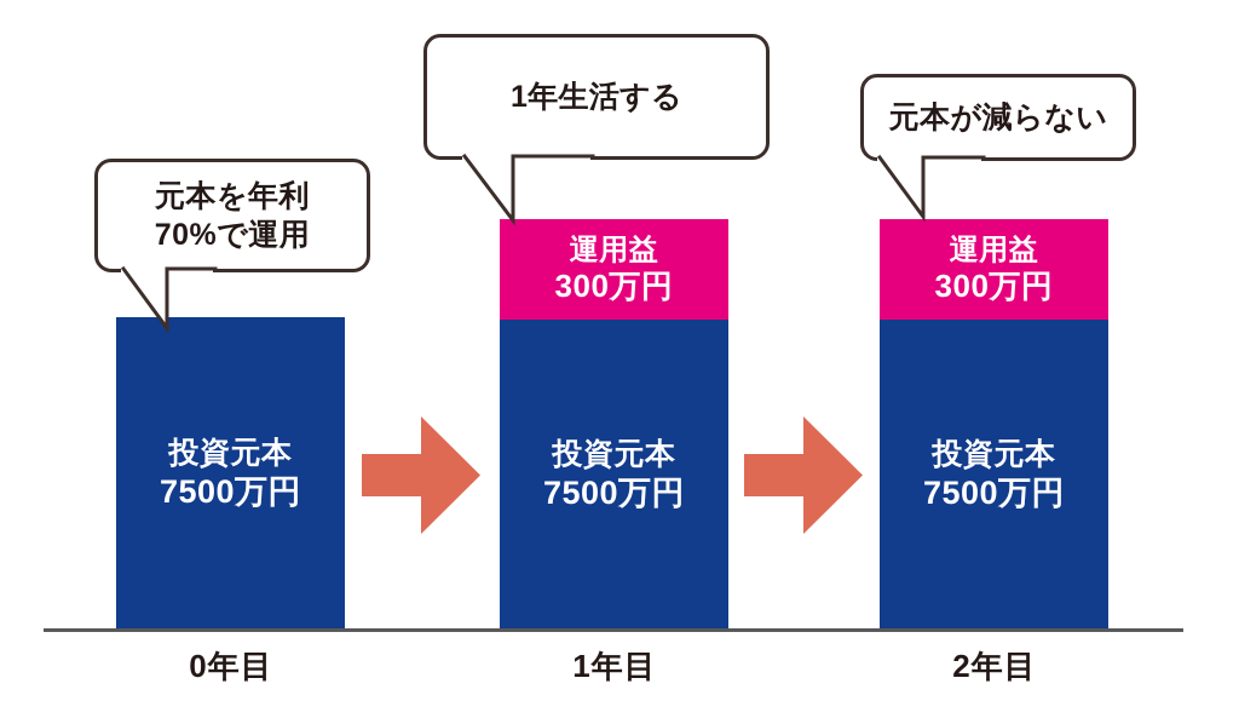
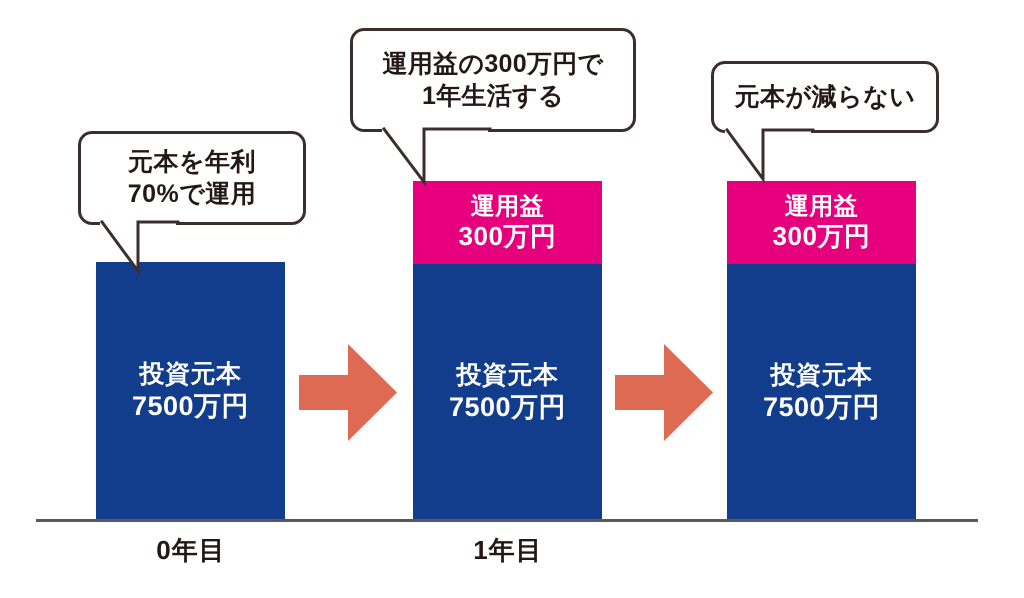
  投資元本
  7500万円
  運用益
  300万円
  投資元本
  7500万円
  運用益
  300万円
  投資元本
  7500万円
  0年目
  1年目
- 2年目
  元本を年利
  70%で運用
+ 運用益の300万円で
  1年生活する
  元本が減らない
